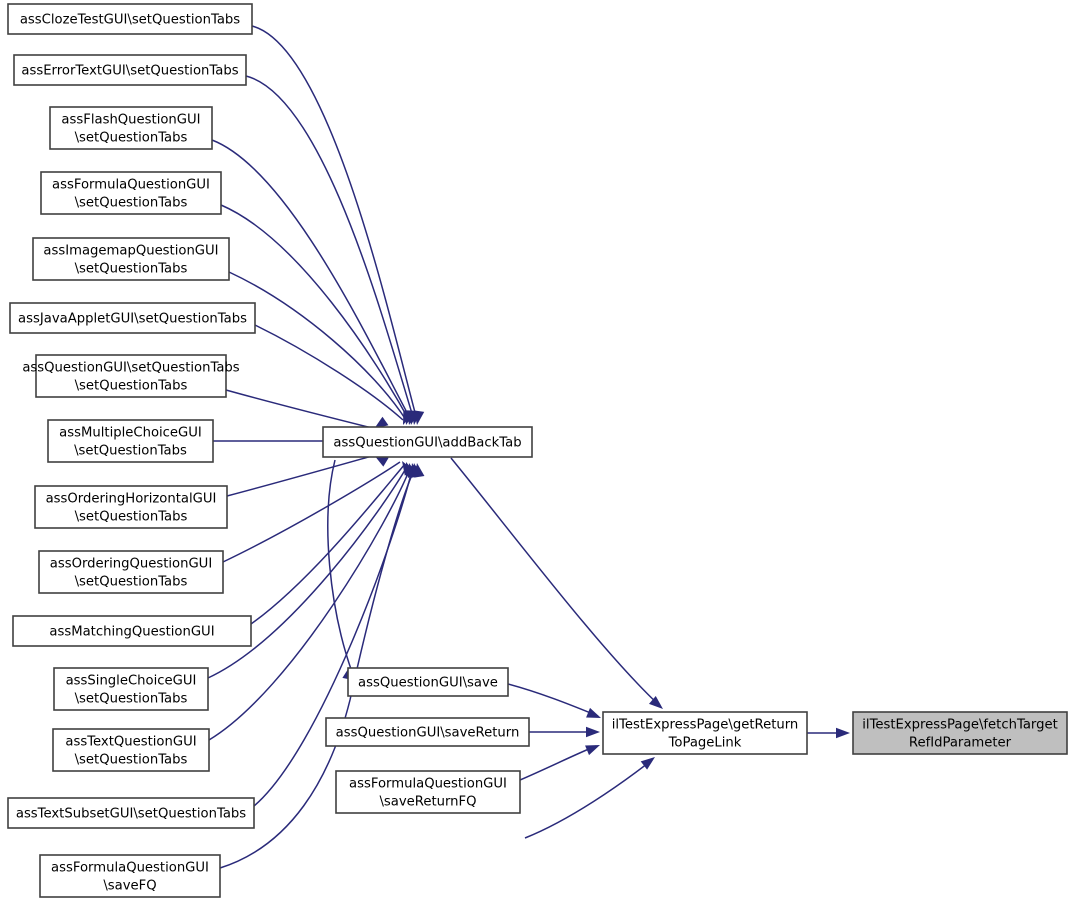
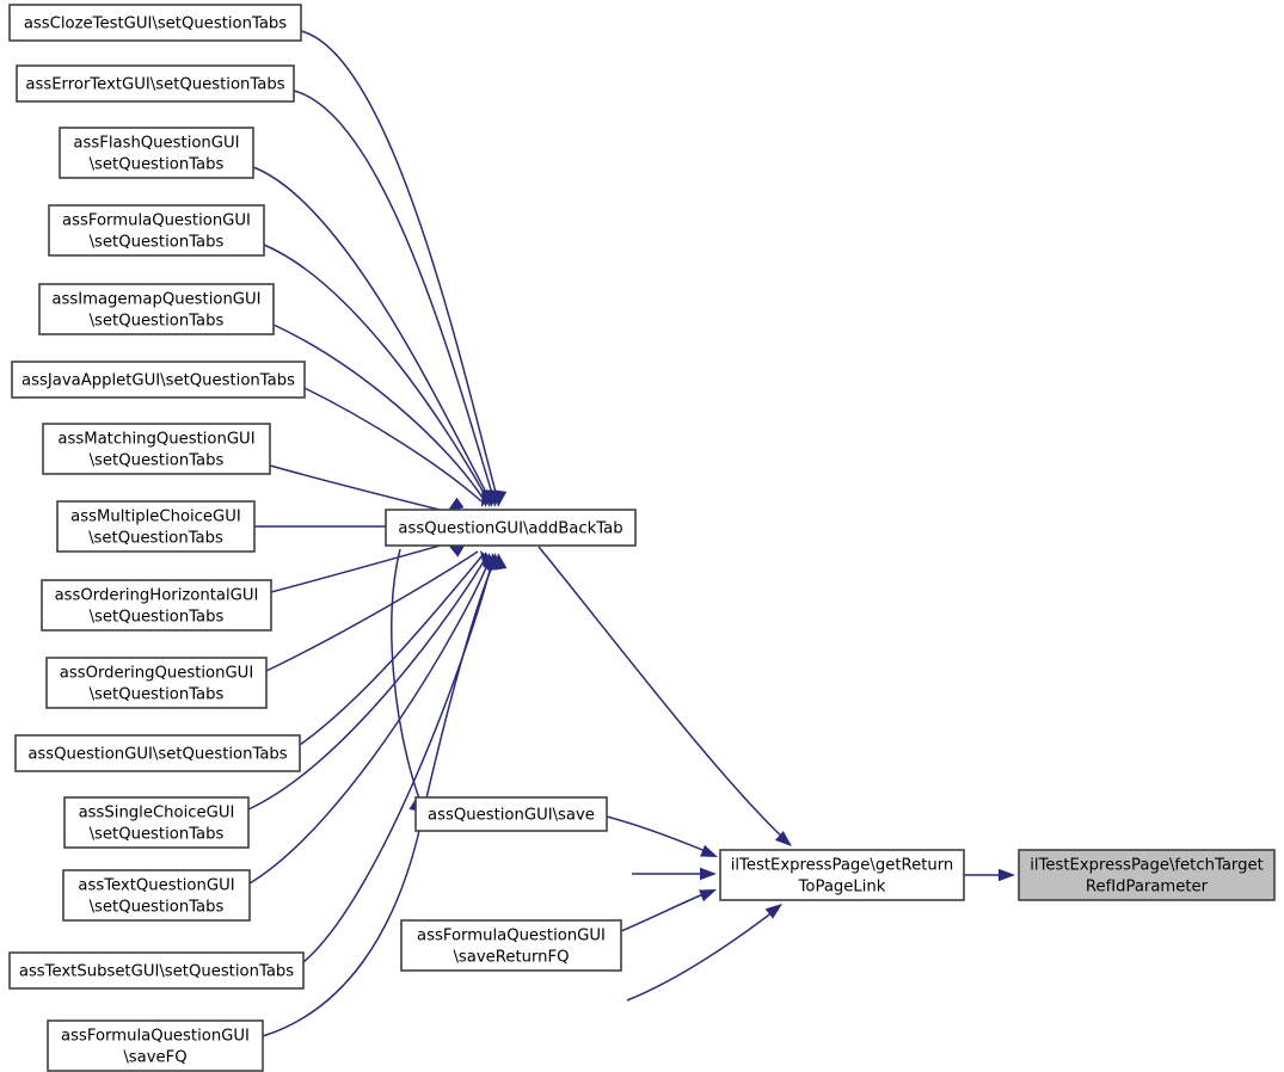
  assClozeTestGUI\setQuestionTabs
  assErrorTextGUI\setQuestionTabs
  assFlashQuestionGUI
  \setQuestionTabs
  assFormulaQuestionGUI
  \setQuestionTabs
  assImagemapQuestionGUI
  \setQuestionTabs
  assJavaAppletGUI\setQuestionTabs
- assQuestionGUI\setQuestionTabs
+ assMatchingQuestionGUI
  \setQuestionTabs
  assMultipleChoiceGUI
  \setQuestionTabs
  assOrderingHorizontalGUI
  \setQuestionTabs
  assOrderingQuestionGUI
  \setQuestionTabs
- assMatchingQuestionGUI
+ assQuestionGUI\setQuestionTabs
  assSingleChoiceGUI
  \setQuestionTabs
  assTextQuestionGUI
  \setQuestionTabs
  assTextSubsetGUI\setQuestionTabs
  assFormulaQuestionGUI
  \saveFQ
  assQuestionGUI\addBackTab
  assQuestionGUI\save
- assQuestionGUI\saveReturn
  assFormulaQuestionGUI
  \saveReturnFQ
  ilTestExpressPage\getReturn
  ToPageLink
  ilTestExpressPage\fetchTarget
  RefIdParameter
